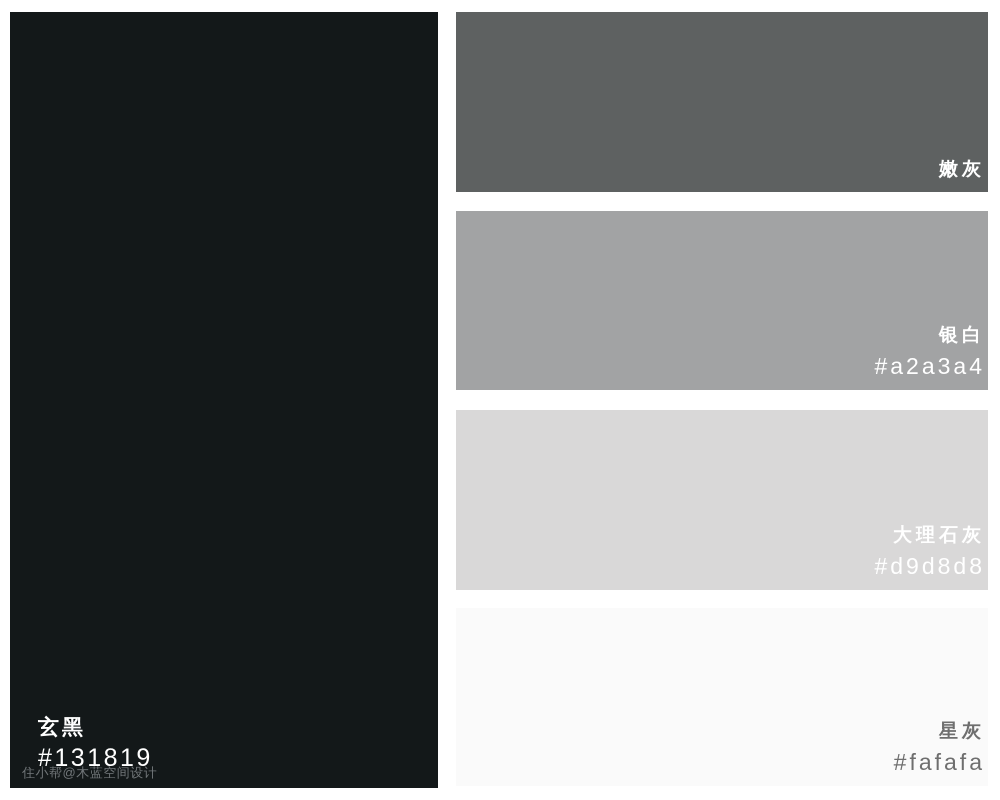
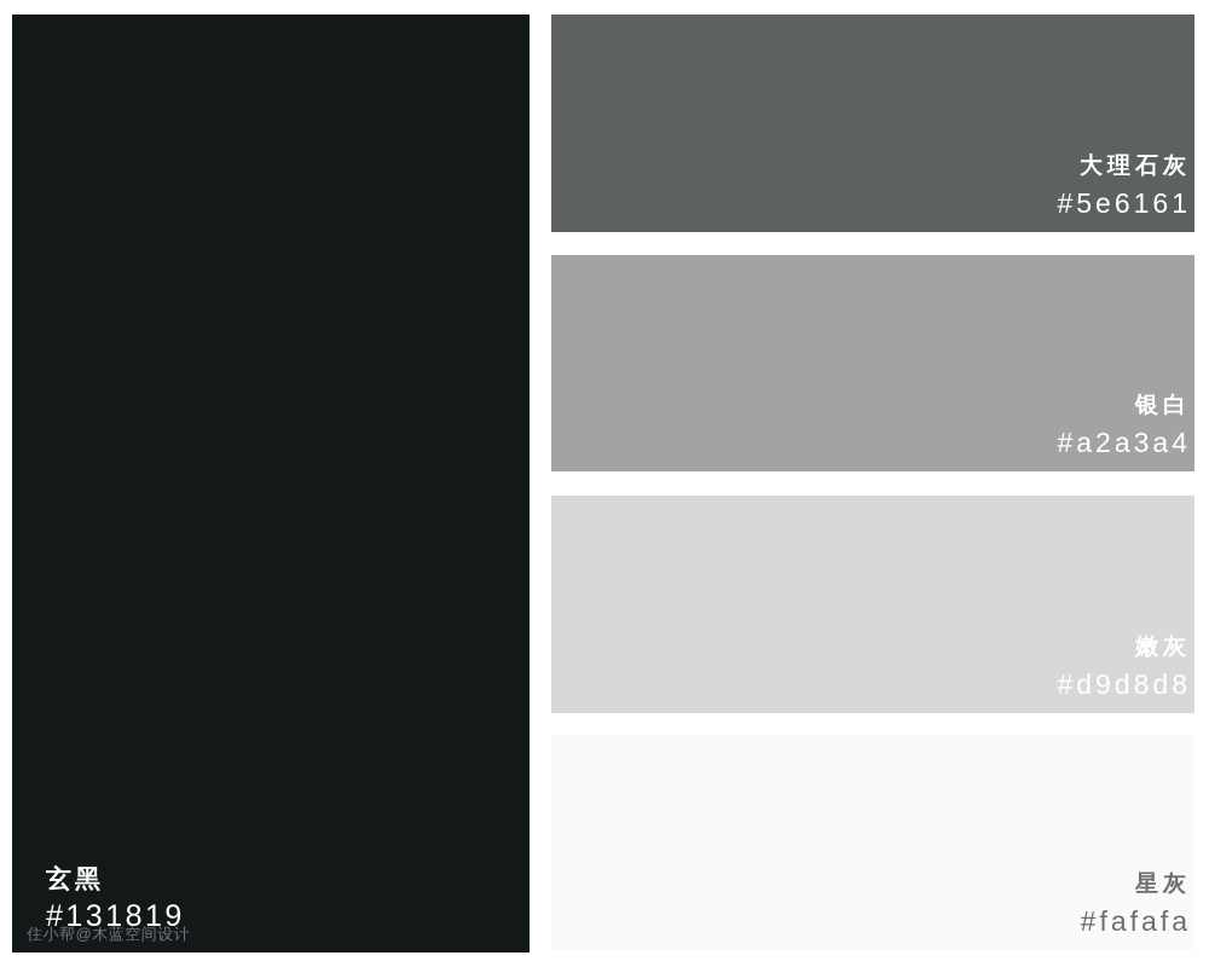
  玄黑
  #131819
  住小帮@木蓝空间设计
- 嫩灰
+ 大理石灰
+ #5e6161
  银白
  #a2a3a4
- 大理石灰
+ 嫩灰
  #d9d8d8
  星灰
  #fafafa
